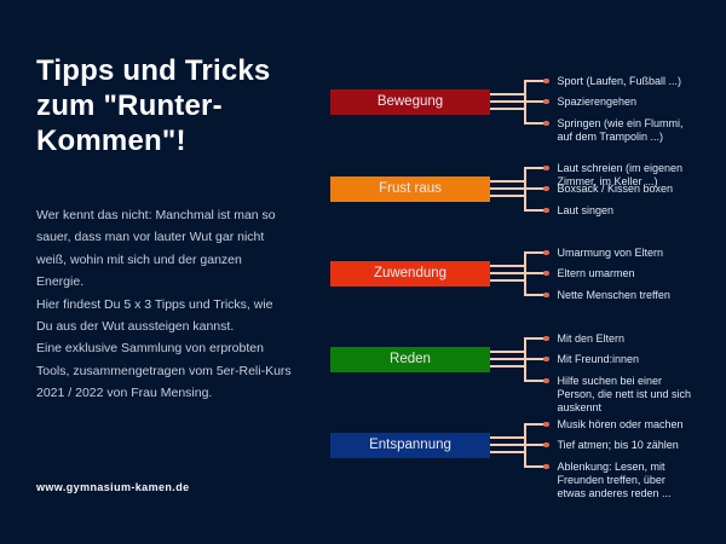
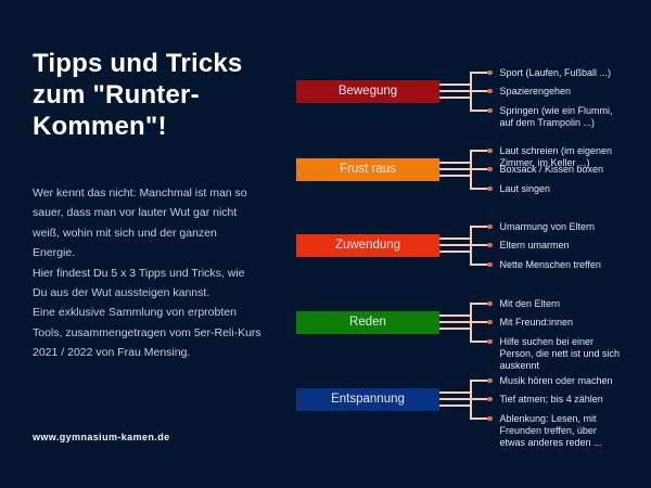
  Tipps und Tricks
  zum "Runter-
  Kommen"!
  Wer kennt das nicht: Manchmal ist man so
  sauer, dass man vor lauter Wut gar nicht
  weiß, wohin mit sich und der ganzen
  Energie.
  Hier findest Du 5 x 3 Tipps und Tricks, wie
  Du aus der Wut aussteigen kannst.
  Eine exklusive Sammlung von erprobten
  Tools, zusammengetragen vom 5er-Reli-Kurs
  2021 / 2022 von Frau Mensing.
  www.gymnasium-kamen.de
  Bewegung
  Sport (Laufen, Fußball ...)
  Spazierengehen
  Springen (wie ein Flummi,
  auf dem Trampolin ...)
  Frust raus
  Laut schreien (im eigenen
  Zimmer, im Keller ...)
  Boxsack / Kissen boxen
  Laut singen
  Zuwendung
  Umarmung von Eltern
  Eltern umarmen
  Nette Menschen treffen
  Reden
  Mit den Eltern
  Mit Freund:innen
  Hilfe suchen bei einer
  Person, die nett ist und sich
  auskennt
  Entspannung
  Musik hören oder machen
- Tief atmen; bis 10 zählen
+ Tief atmen; bis 4 zählen
  Ablenkung: Lesen, mit
  Freunden treffen, über
  etwas anderes reden ...
